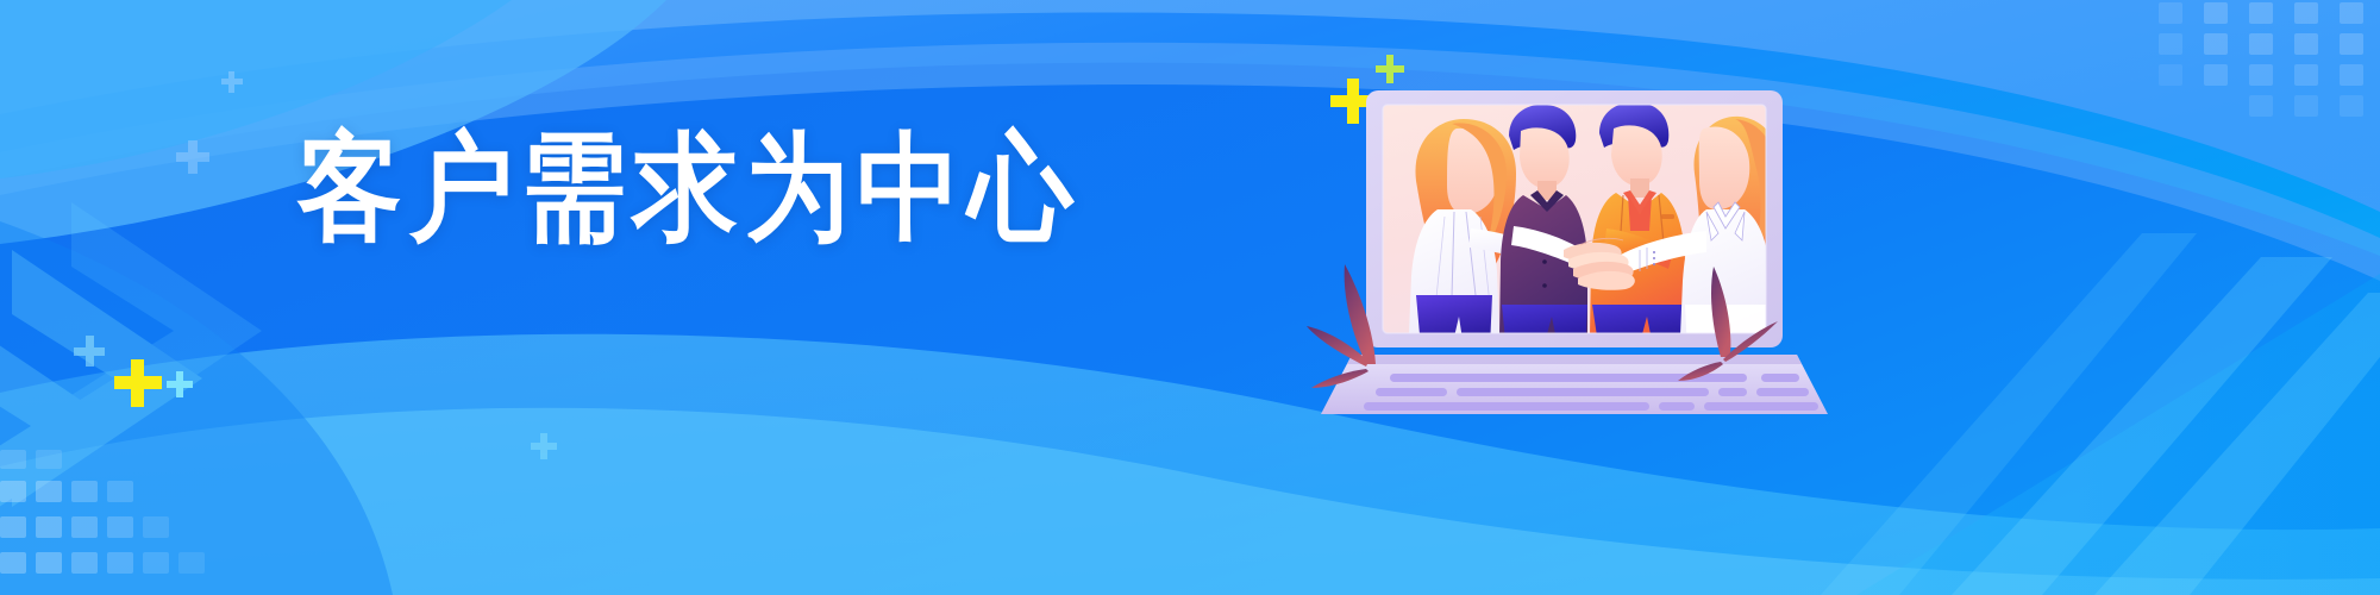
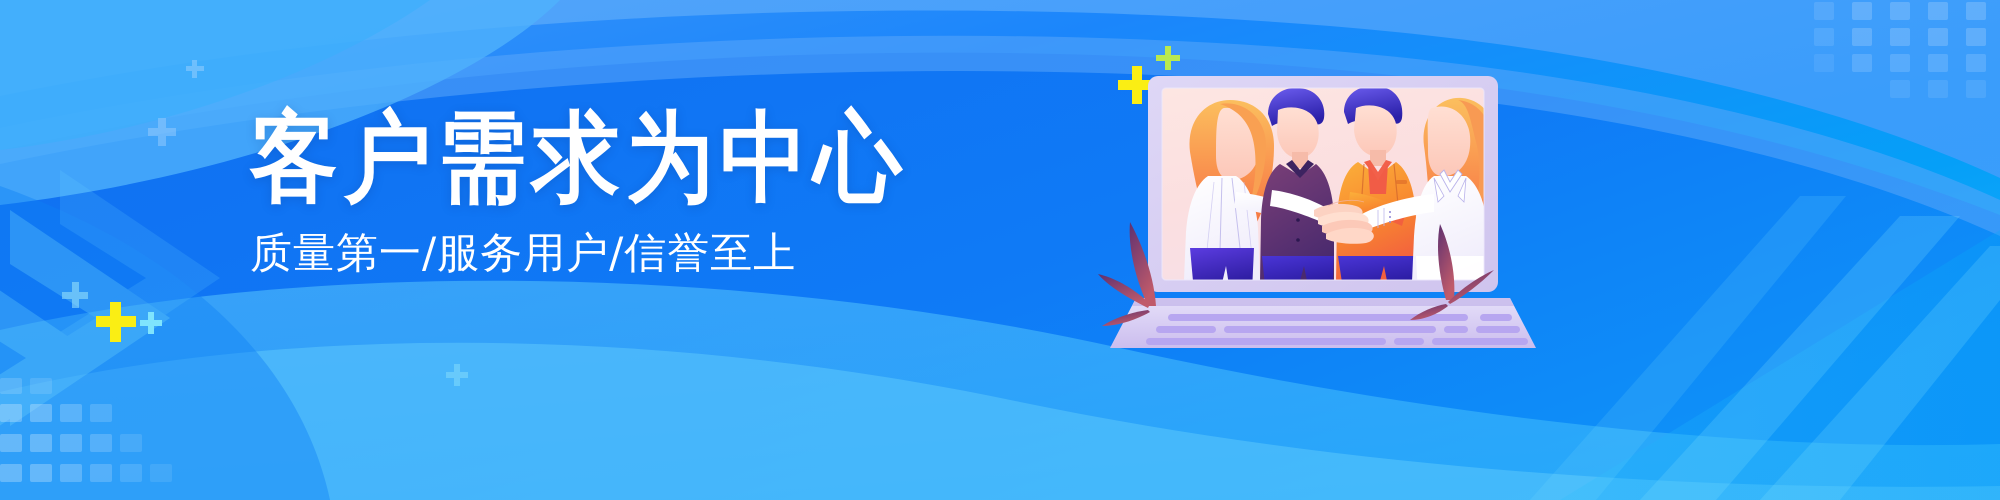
  客户需求为中心
+ 质量第一/服务用户/信誉至上
